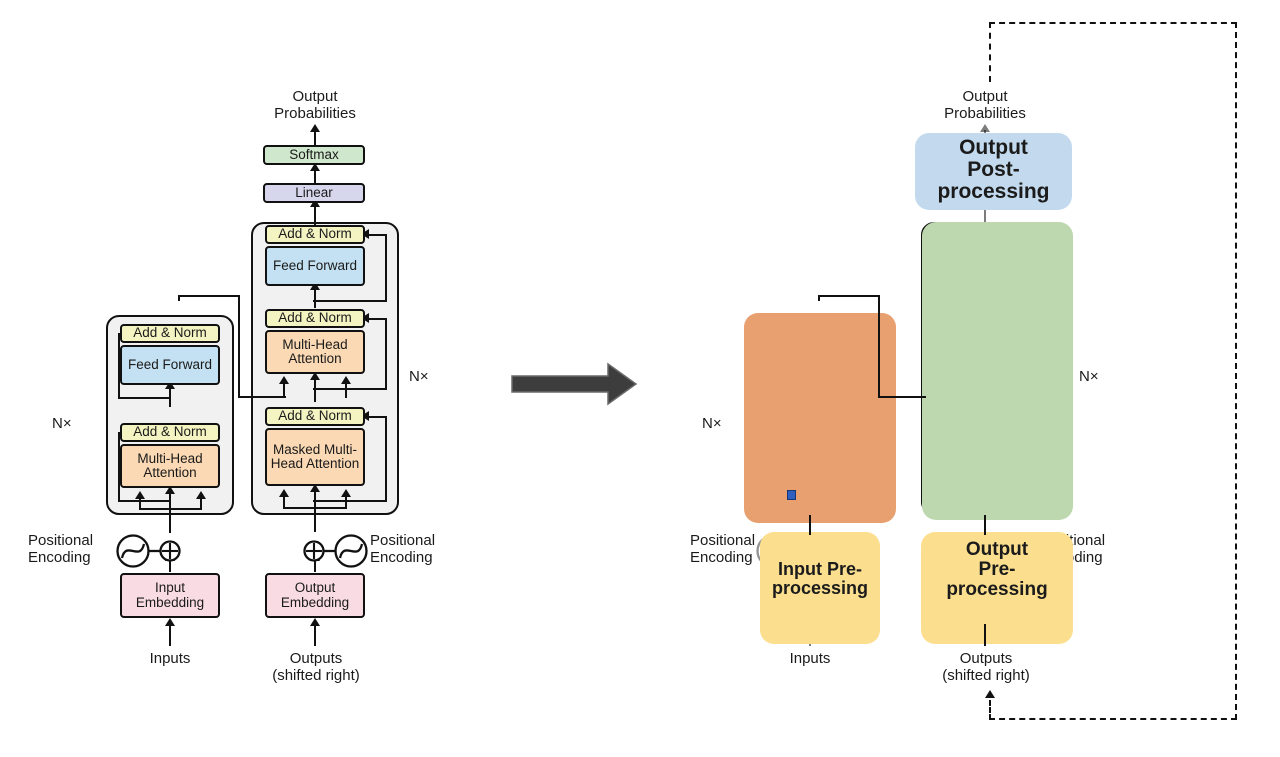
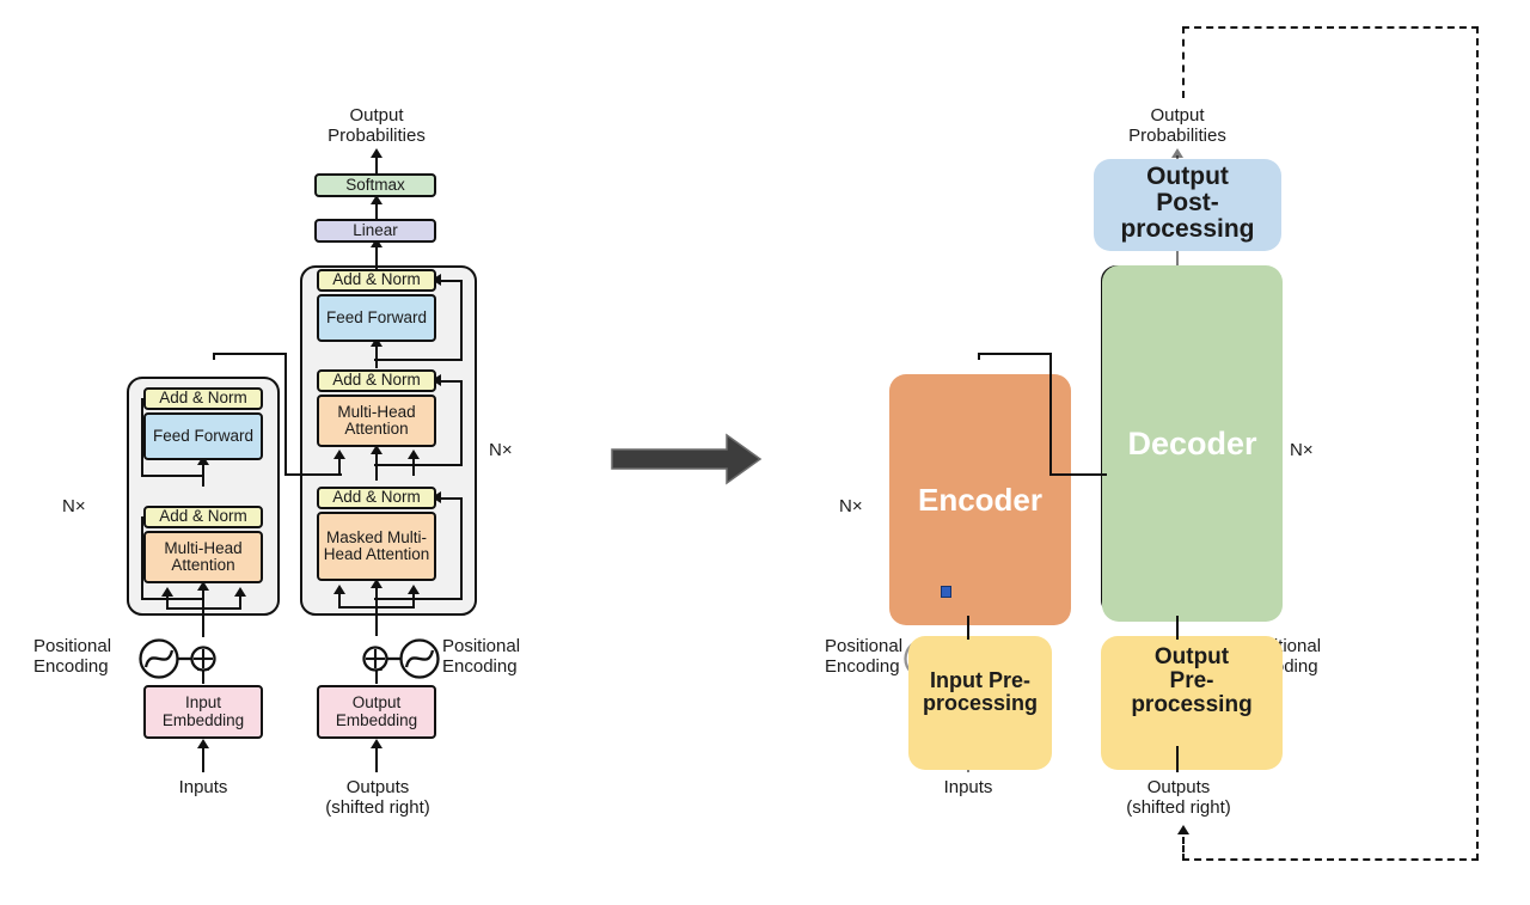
  Output
  Probabilities
  Softmax
  Linear
  N×
  Add & Norm
  Feed Forward
  Add & Norm
  Multi-Head Attention
  Add & Norm
  Masked Multi-Head Attention
  N×
  Add & Norm
  Feed Forward
  Add & Norm
  Multi-Head Attention
  Positional
  Encoding
  Input Embedding
  Inputs
  Positional
  Encoding
  Output Embedding
  Outputs
  (shifted right)
  Output
  Probabilities
  N×
  N×
  Positional
  Encoding
  Inputs
  Outputs
  (shifted right)
  Output
  Post-
  processing
+ Decoder
+ Encoder
  Input Pre-
  processing
  Output
  Pre-
  processing
